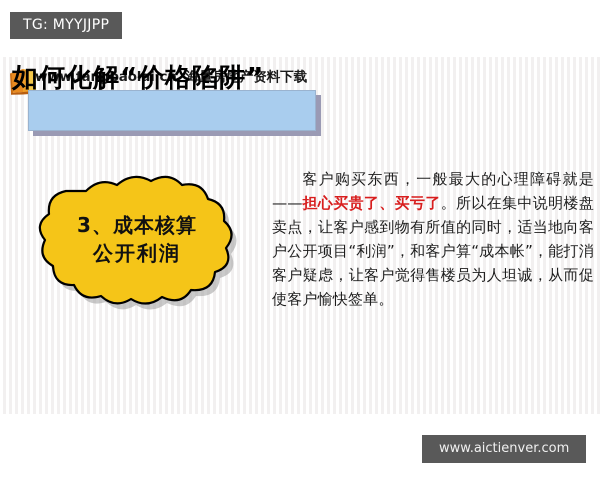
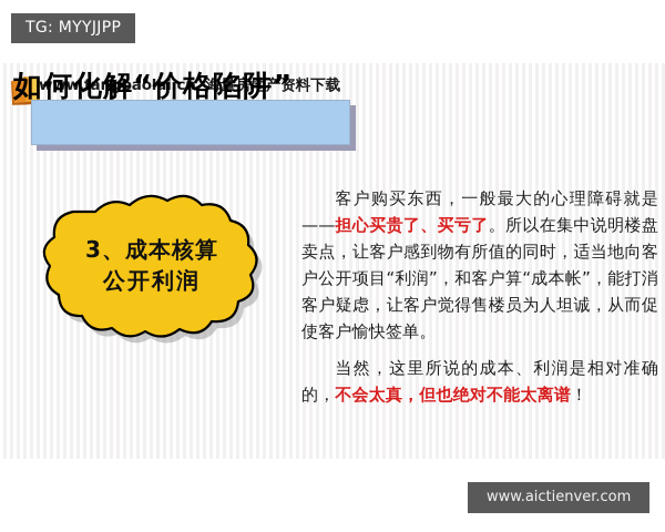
  www.fangbaolai.cn 海量房地产资料下载
  如何化解“价格陷阱”
  3、成本核算
  公开利润
  客户购买东西，一般最大的心理障碍就是——担心买贵了、买亏了。所以在集中说明楼盘卖点，让客户感到物有所值的同时，适当地向客户公开项目“利润”，和客户算“成本帐”，能打消客户疑虑，让客户觉得售楼员为人坦诚，从而促使客户愉快签单。
+ 当然，这里所说的成本、利润是相对准确的，不会太真，但也绝对不能太离谱！
  TG: MYYJJPP
  www.aictienver.com
